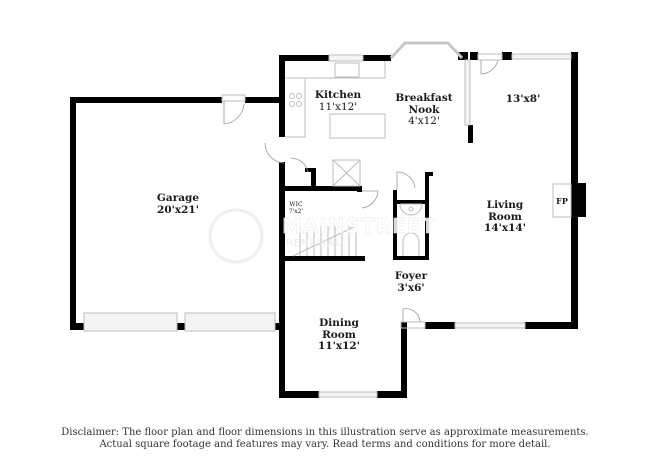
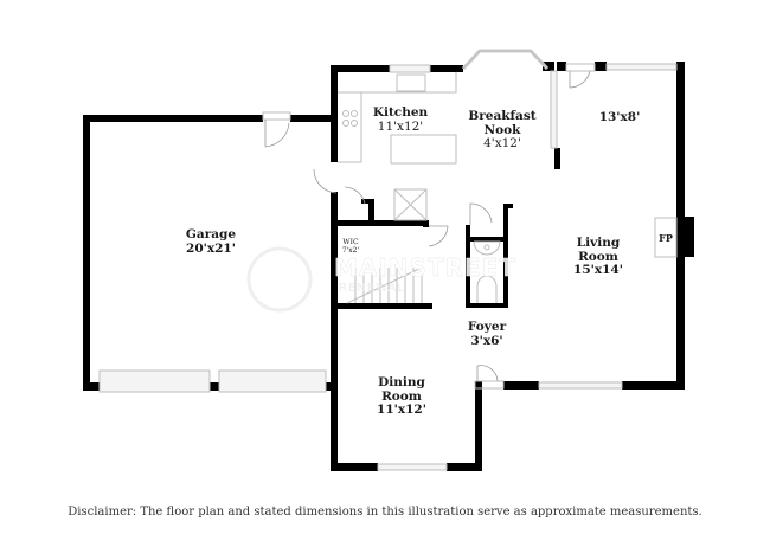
  Kitchen
  11'x12'
  Breakfast
  Nook
  4'x12'
  13'x8'
  Garage
  20'x21'
  Living
  Room
- 14'x14'
+ 15'x14'
  FP
  Foyer
  3'x6'
  Dining
  Room
  11'x12'
  MAINSTREET
  RENEWAL
- Disclaimer: The floor plan and floor dimensions in this illustration serve as approximate measurements.
+ Disclaimer: The floor plan and stated dimensions in this illustration serve as approximate measurements.
- Actual square footage and features may vary. Read terms and conditions for more detail.
